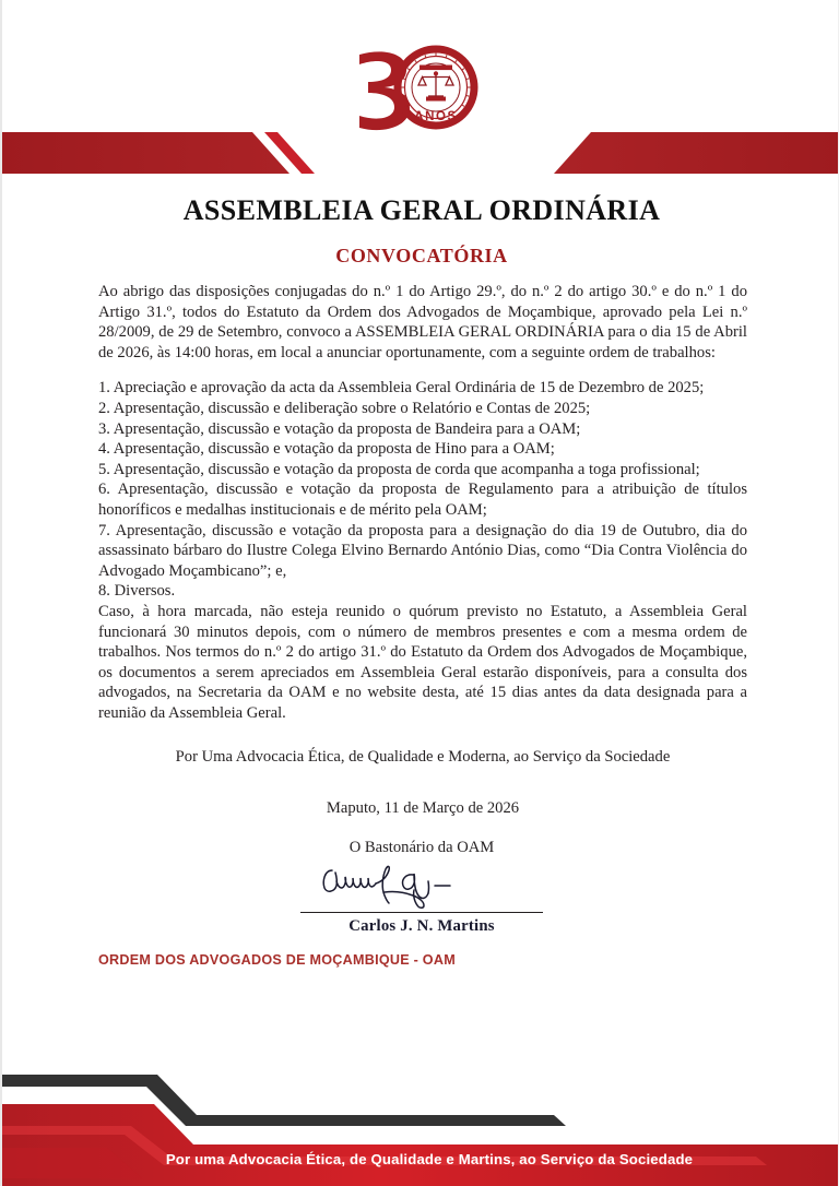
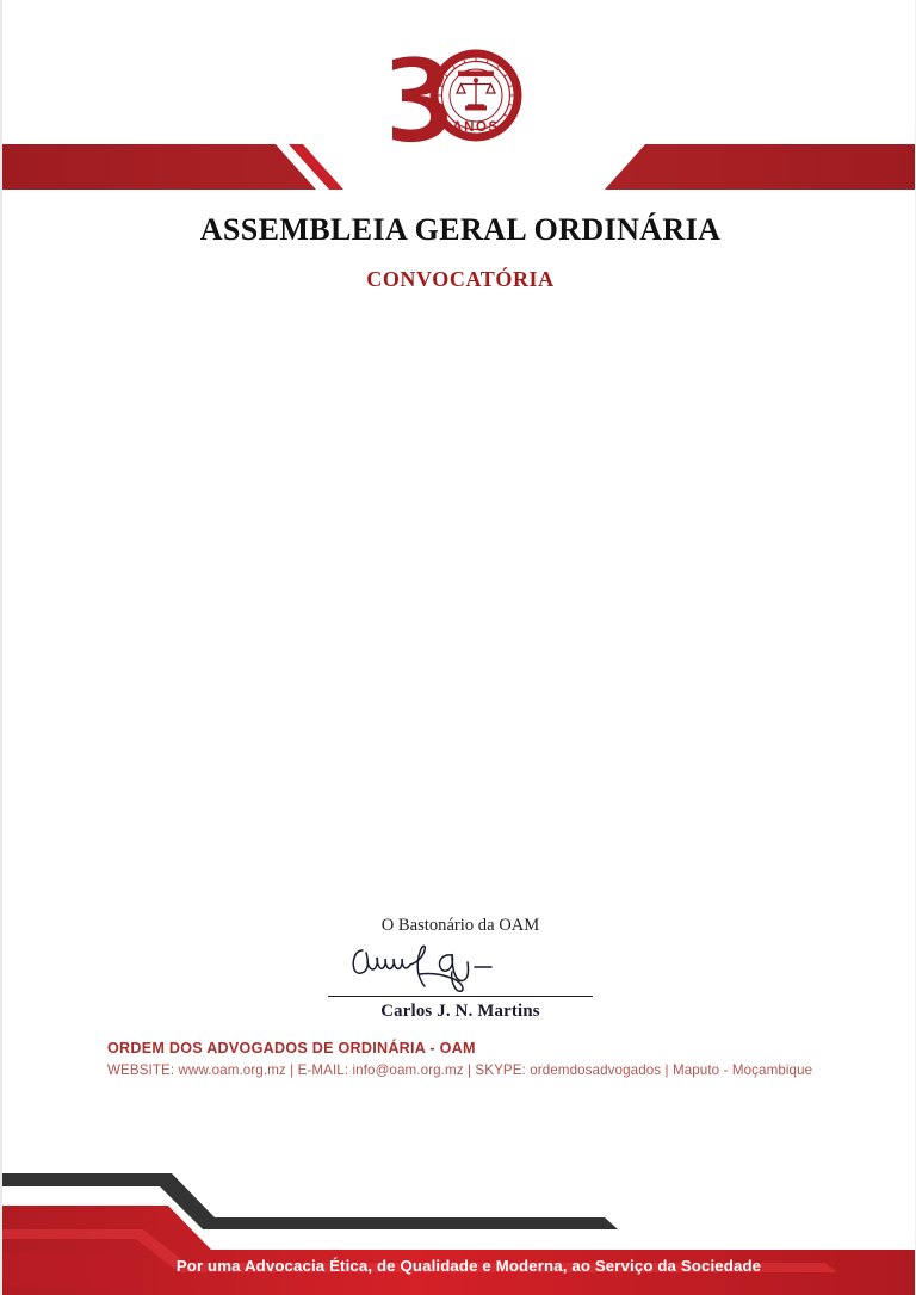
  ANOS
  ASSEMBLEIA GERAL ORDINÁRIA
  CONVOCATÓRIA
- Ao abrigo das disposições conjugadas do n.º 1 do Artigo 29.º, do n.º 2 do artigo 30.º e do n.º 1 do Artigo 31.º, todos do Estatuto da Ordem dos Advogados de Moçambique, aprovado pela Lei n.º 28/2009, de 29 de Setembro, convoco a ASSEMBLEIA GERAL ORDINÁRIA para o dia 15 de Abril de 2026, às 14:00 horas, em local a anunciar oportunamente, com a seguinte ordem de trabalhos:
- 1. Apreciação e aprovação da acta da Assembleia Geral Ordinária de 15 de Dezembro de 2025;
- 2. Apresentação, discussão e deliberação sobre o Relatório e Contas de 2025;
- 3. Apresentação, discussão e votação da proposta de Bandeira para a OAM;
- 4. Apresentação, discussão e votação da proposta de Hino para a OAM;
- 5. Apresentação, discussão e votação da proposta de corda que acompanha a toga profissional;
- 6. Apresentação, discussão e votação da proposta de Regulamento para a atribuição de títulos honoríficos e medalhas institucionais e de mérito pela OAM;
- 7. Apresentação, discussão e votação da proposta para a designação do dia 19 de Outubro, dia do assassinato bárbaro do Ilustre Colega Elvino Bernardo António Dias, como “Dia Contra Violência do Advogado Moçambicano”; e,
- 8. Diversos.
- Caso, à hora marcada, não esteja reunido o quórum previsto no Estatuto, a Assembleia Geral funcionará 30 minutos depois, com o número de membros presentes e com a mesma ordem de trabalhos. Nos termos do n.º 2 do artigo 31.º do Estatuto da Ordem dos Advogados de Moçambique, os documentos a serem apreciados em Assembleia Geral estarão disponíveis, para a consulta dos advogados, na Secretaria da OAM e no website desta, até 15 dias antes da data designada para a reunião da Assembleia Geral.
- Por Uma Advocacia Ética, de Qualidade e Moderna, ao Serviço da Sociedade
- Maputo, 11 de Março de 2026
  O Bastonário da OAM
  Carlos J. N. Martins
- ORDEM DOS ADVOGADOS DE MOÇAMBIQUE - OAM
+ ORDEM DOS ADVOGADOS DE ORDINÁRIA - OAM
+ WEBSITE: www.oam.org.mz | E-MAIL: info@oam.org.mz | SKYPE: ordemdosadvogados | Maputo - Moçambique
- Por uma Advocacia Ética, de Qualidade e Martins, ao Serviço da Sociedade
+ Por uma Advocacia Ética, de Qualidade e Moderna, ao Serviço da Sociedade
